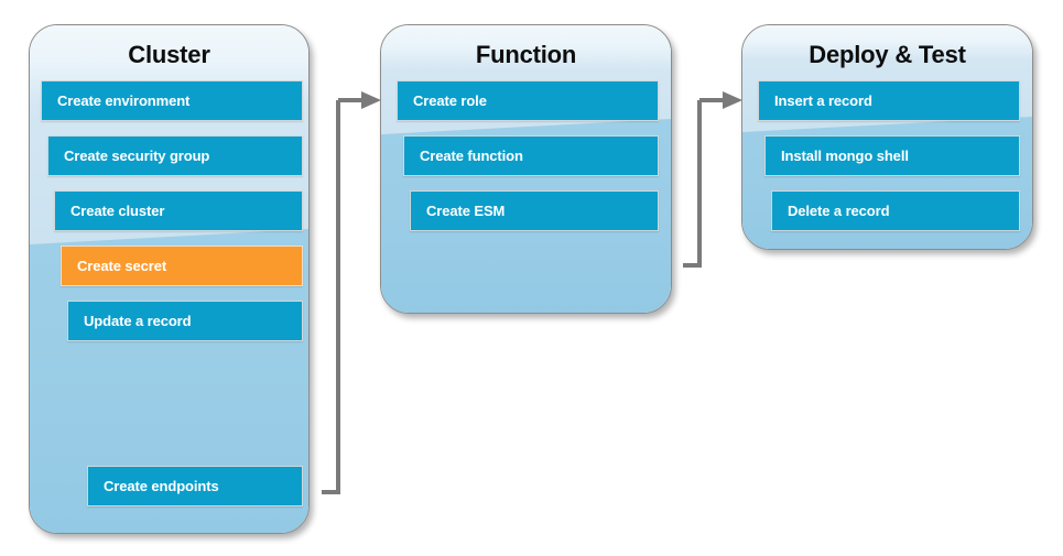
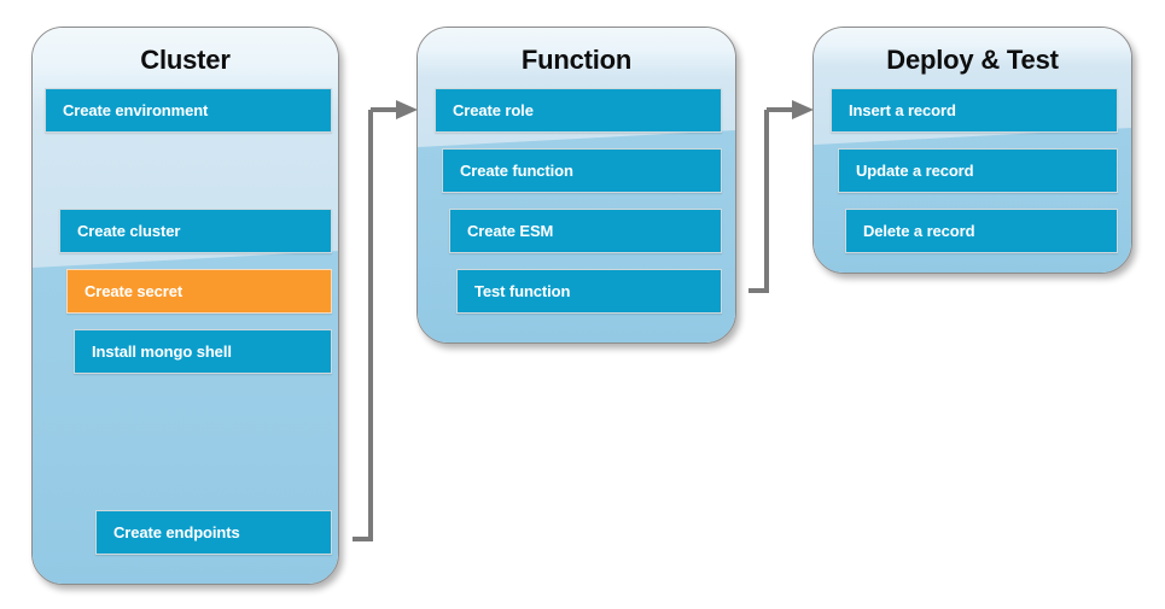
  Cluster
  Create environment
- Create security group
  Create cluster
  Create secret
- Update a record
+ Install mongo shell
  Create endpoints
  Function
  Create role
  Create function
  Create ESM
+ Test function
  Deploy & Test
  Insert a record
- Install mongo shell
+ Update a record
  Delete a record
